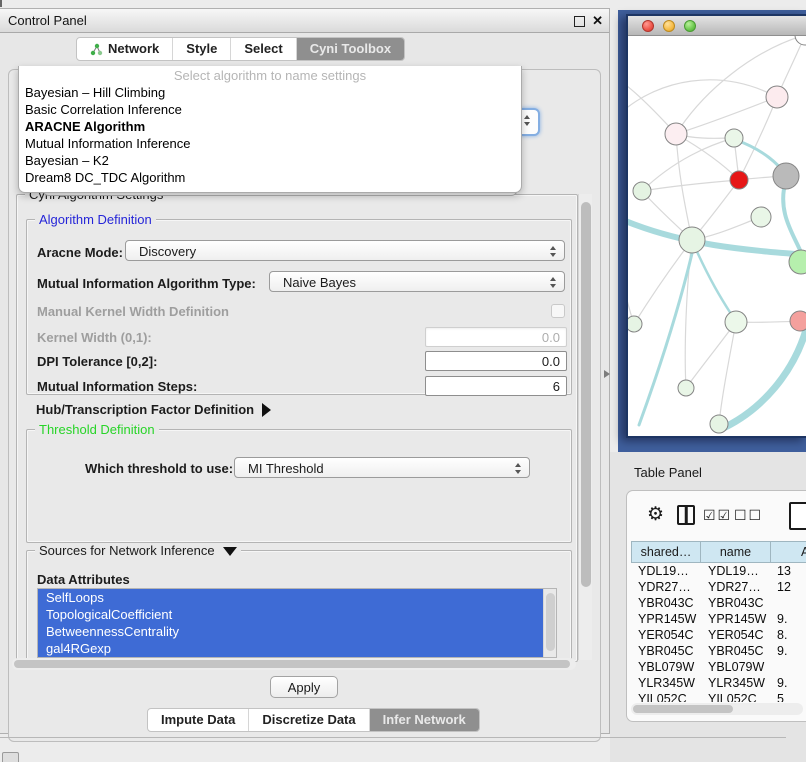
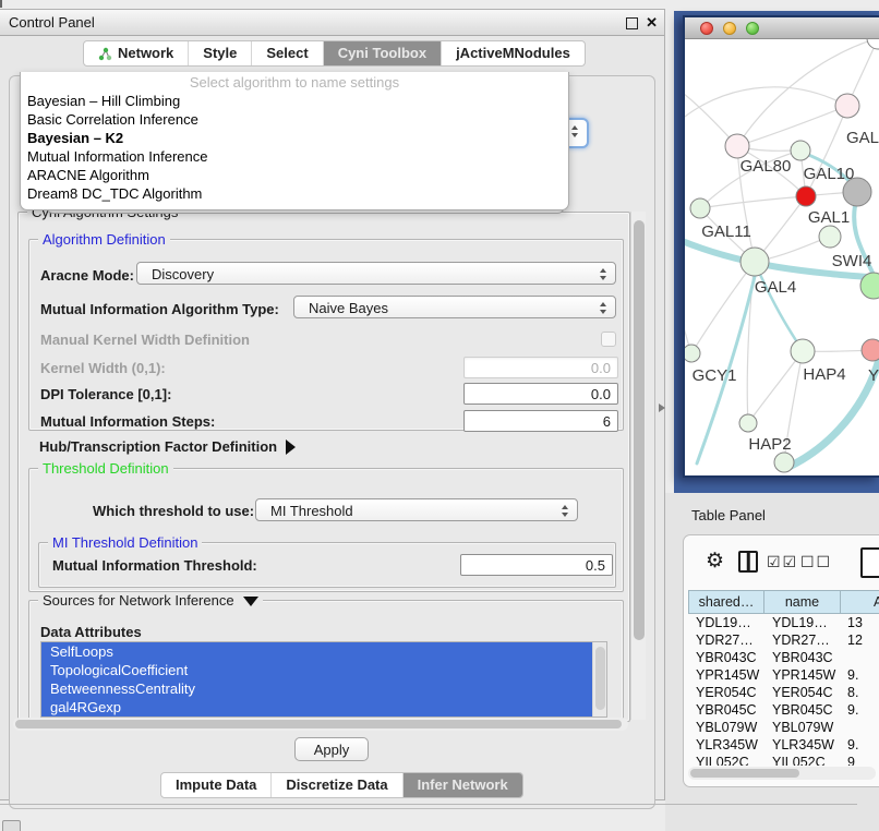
  Control Panel
  ✕
  Network
  Style
  Select
  Cyni Toolbox
+ jActiveMNodules
  Select algorithm to name settings
  Bayesian – Hill Climbing
  Basic Correlation Inference
- ARACNE Algorithm
+ Bayesian – K2
  Mutual Information Inference
- Bayesian – K2
+ ARACNE Algorithm
  Dream8 DC_TDC Algorithm
  Algorithm Definition
  Aracne Mode:
  Discovery
  Mutual Information Algorithm Type:
  Naive Bayes
  Manual Kernel Width Definition
  Kernel Width (0,1):
  0.0
- DPI Tolerance [0,2]:
+ DPI Tolerance [0,1]:
  0.0
  Mutual Information Steps:
  6
  Hub/Transcription Factor Definition
  Threshold Definition
  Which threshold to use:
  MI Threshold
+ MI Threshold Definition
+ Mutual Information Threshold:
+ 0.5
  Sources for Network Inference
  Data Attributes
  SelfLoops
  TopologicalCoefficient
  BetweennessCentrality
  gal4RGexp
  Apply
  Impute Data
  Discretize Data
  Infer Network
+ GAL
+ GAL80
+ GAL10
+ GAL1
+ GAL11
+ SWI4
+ GAL4
+ GCY1
+ HAP4
+ Y
+ HAP2
  Table Panel
  ⚙
  ☑☑
  ☐☐
  shared…
  name
  A
  YDL19…
  YDL19…
  13
  YDR27…
  YDR27…
  12
  YBR043C
  YBR043C
  YPR145W
  YPR145W
  9.
  YER054C
  YER054C
  8.
  YBR045C
  YBR045C
  9.
  YBL079W
  YBL079W
  YLR345W
  YLR345W
  9.
  YIL052C
  YIL052C
- 5
+ 9
